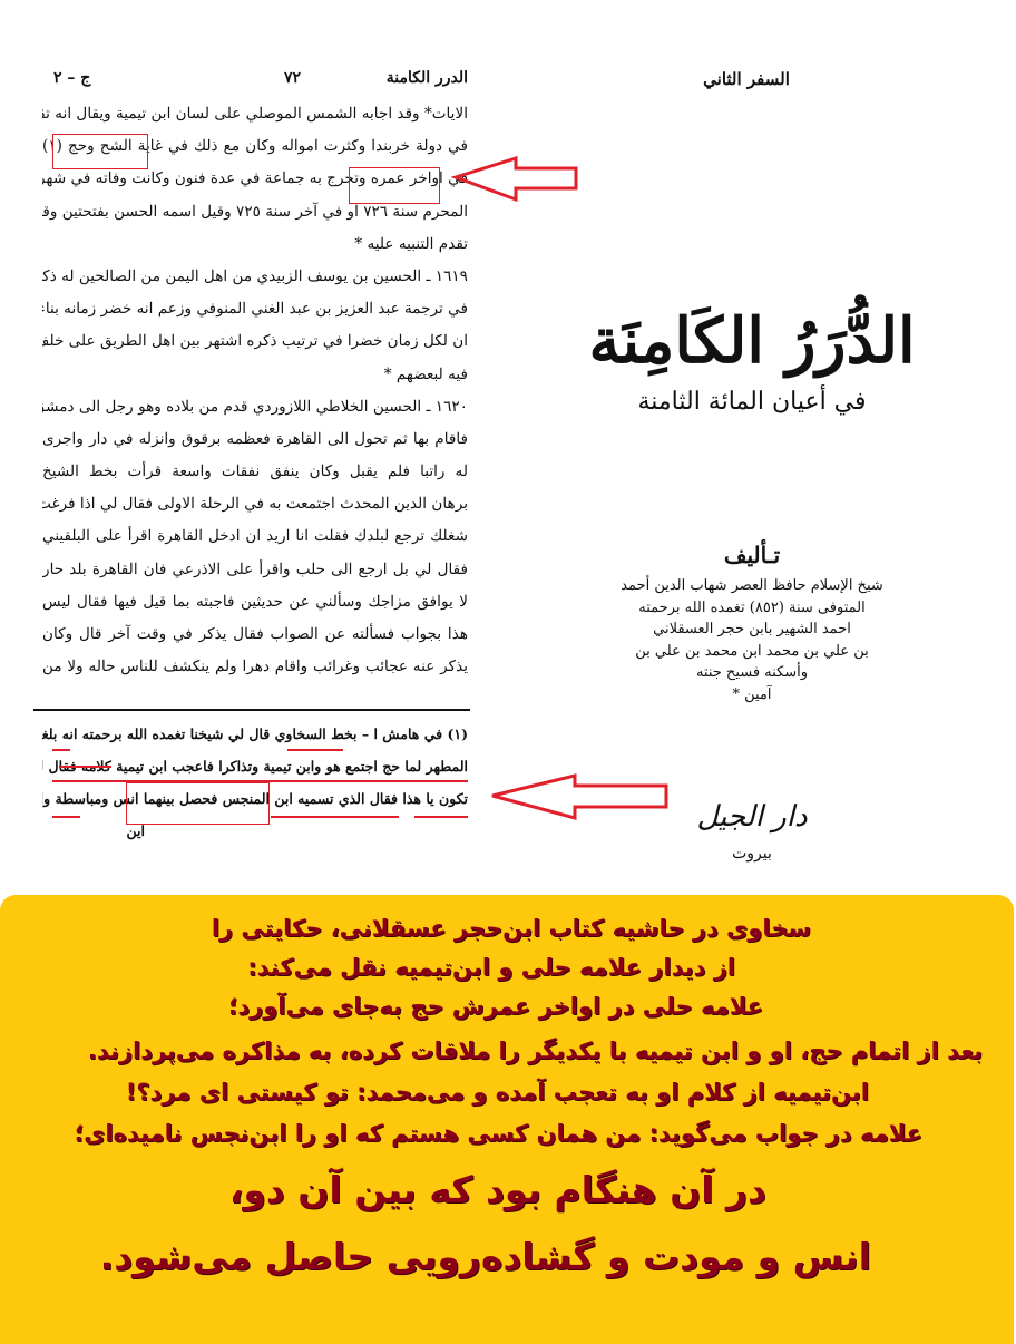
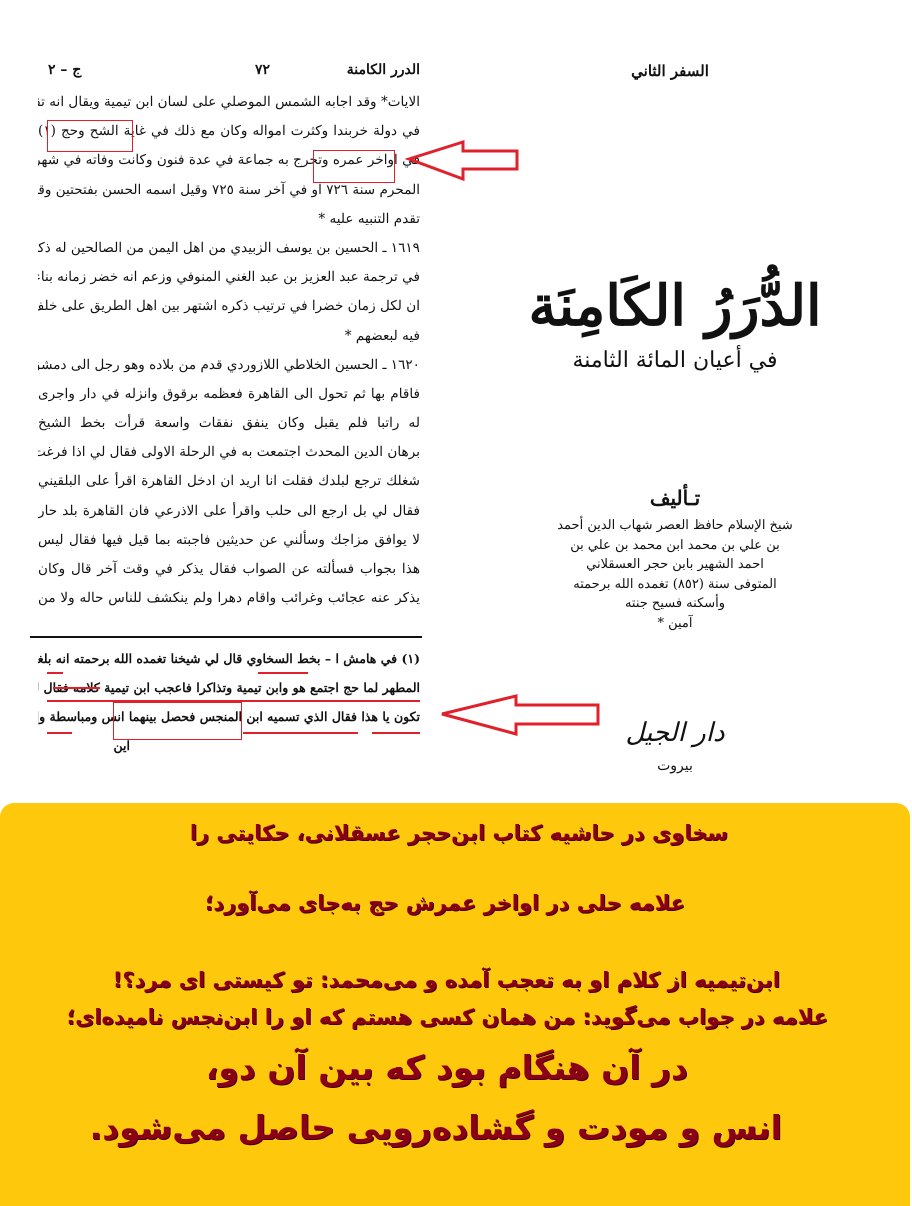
  الدرر الكامنة
  ٧٢
  ج – ٢
  الايات* وقد اجابه الشمس الموصلي على لسان ابن تيمية ويقال انه تق
  في دولة خربندا وكثرت امواله وكان مع ذلك في غاية الشح وحج (١)
  ي اواخر عمره وتخرج به جماعة في عدة فنون وكانت وفاته في شهر
  المحرم سنة ٧٢٦ او في آخر سنة ٧٢٥ وقيل اسمه الحسن بفتحتين وق
  تقدم التنبيه عليه *
  ١٦١٩ ـ الحسين بن يوسف الزبيدي من اهل اليمن من الصالحين له ذك
  في ترجمة عبد العزيز بن عبد الغني المنوفي وزعم انه خضر زمانه بناء
  ان لكل زمان خضرا في ترتيب ذكره اشتهر بين اهل الطريق على خلف
  فيه لبعضهم *
  ١٦٢٠ ـ الحسين الخلاطي اللازوردي قدم من بلاده وهو رجل الى دمش
  فاقام بها ثم تحول الى القاهرة فعظمه برقوق وانزله في دار واجرى
  له راتبا فلم يقبل وكان ينفق نفقات واسعة قرأت بخط الشيخ
  برهان الدين المحدث اجتمعت به في الرحلة الاولى فقال لي اذا فرغت
  شغلك ترجع لبلدك فقلت انا اريد ان ادخل القاهرة اقرأ على البلقيني
  فقال لي بل ارجع الى حلب واقرأ على الاذرعي فان القاهرة بلد حار
  لا يوافق مزاجك وسألني عن حديثين فاجبته بما قيل فيها فقال ليس
  هذا بجواب فسألته عن الصواب فقال يذكر في وقت آخر قال وكان
  يذكر عنه عجائب وغرائب واقام دهرا ولم ينكشف للناس حاله ولا من
  (١) في هامش ا – بخط السخاوي قال لي شيخنا تغمده الله برحمته انه بلغ
  المطهر لما حج اجتمع هو وابن تيمية وتذاكرا فاعجب ابن تيميةل ل
  تكون يا هذا فقال الذي تسميه ابن المنجس فحصل بينهما انس ومباسطة وا
  اين
  السفر الثاني
  الدُّرَرُ الكَامِنَة
  في أعيان المائة الثامنة
  تـأليف
  شيخ الإسلام حافظ العصر شهاب الدين أحمد
- المتوفى سنة (٨٥٢) تغمده الله برحمته
+ بن علي بن محمد ابن محمد بن علي بن
  احمد الشهير بابن حجر العسقلاني
- بن علي بن محمد ابن محمد بن علي بن
+ المتوفى سنة (٨٥٢) تغمده الله برحمته
  وأسكنه فسيح جنته
  آمين *
  دار الجيل
  بيروت
  سخاوی در حاشیه کتاب ابن‌حجر عسقلانی، حکایتی را
- از دیدار علامه حلی و ابن‌تیمیه نقل می‌کند:
  علامه حلی در اواخر عمرش حج به‌جای میآورد؛
- بعد از اتمام حج، او و ابن تیمیه با یکدیگر را ملاقات کرده، به مذاکره می‌پردازند.
  ابن‌تیمیه از کلام او به تعجب آمده و می‌محمد: تو کیستی ای مرد؟!
  علامه در جواب میگوید: من همان کسی هستم که او را ابن‌نجس نامیده‌ای؛
  در آن هنگام بود که بین آن دو،
  انس و مودت و گشاده‌رویی حاصل می‌شود.
